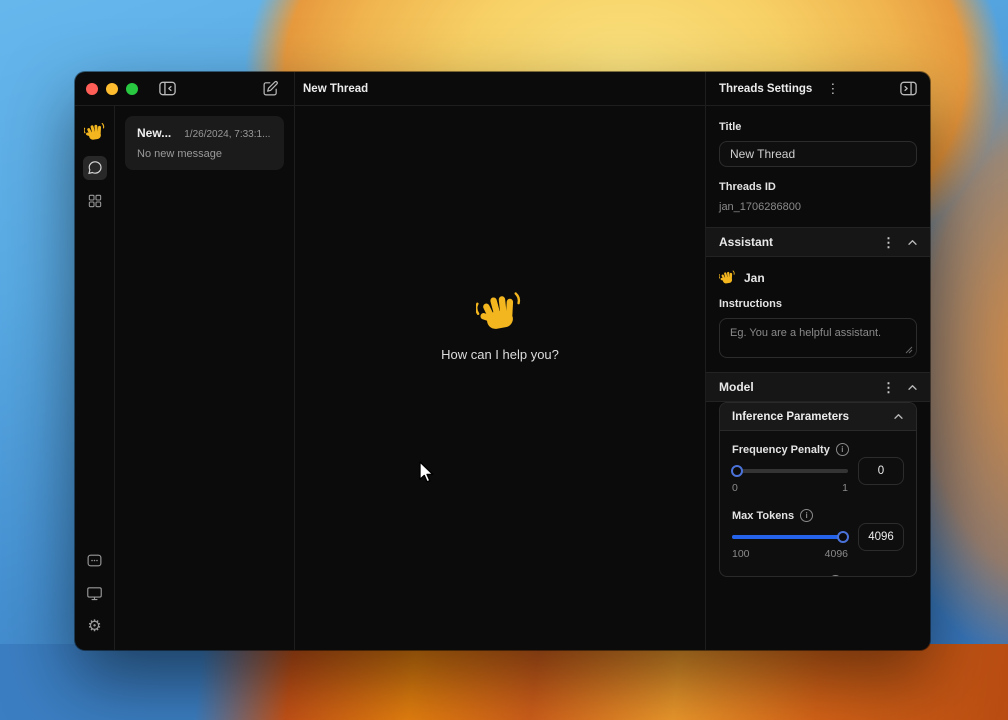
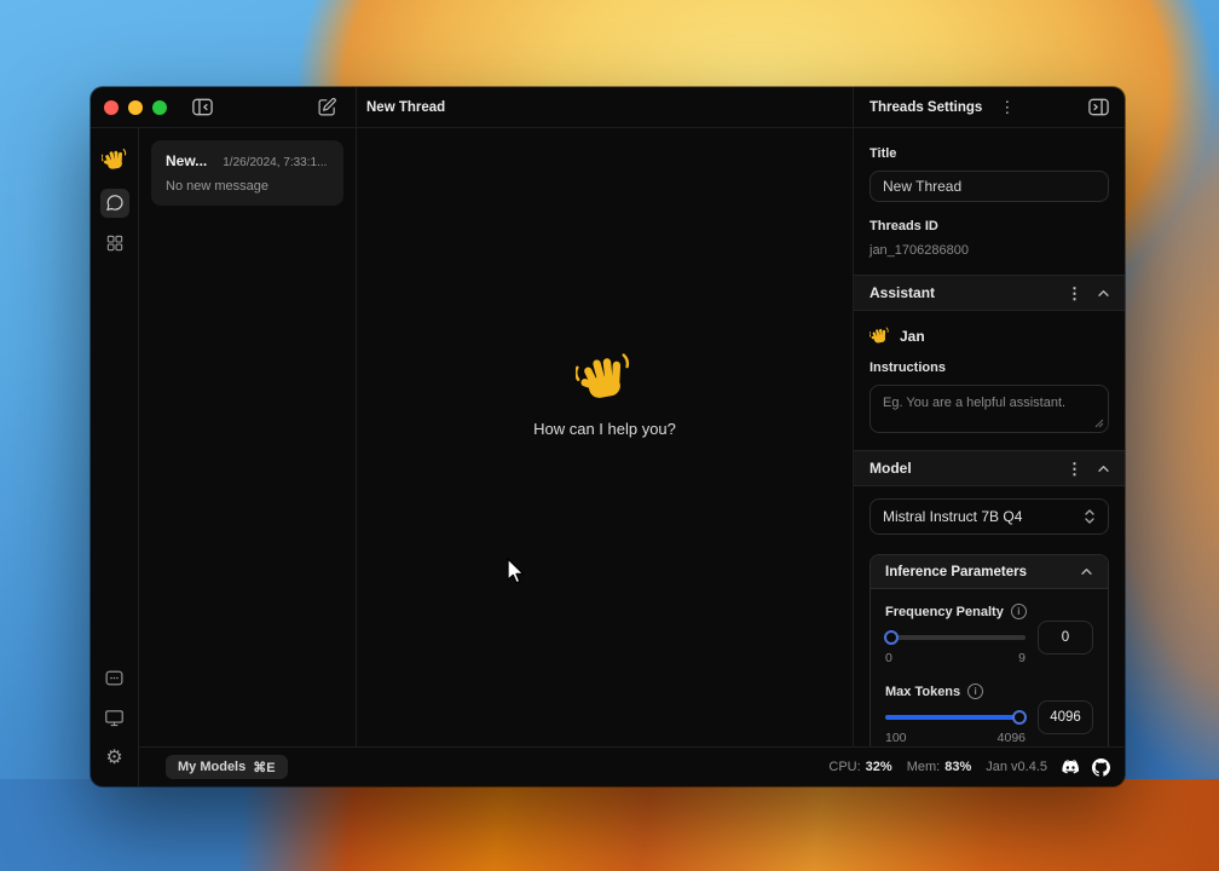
  New Thread
  Threads Settings
  ⋮
  ⚙
  New...
  1/26/2024, 7:33:1...
  No new message
  How can I help you?
  Title
  New Thread
  Threads ID
  jan_1706286800
  Assistant
  ⋮
  Jan
  Instructions
  Eg. You are a helpful assistant.
  Model
  ⋮
+ Mistral Instruct 7B Q4
  Inference Parameters
  Frequency Penalty
  i
  0
- 1
+ 9
  0
  Max Tokens
  i
  100
  4096
  4096
+ My Models
+ ⌘E
+ CPU:
+ 32%
+ Mem:
+ 83%
+ Jan v0.4.5
